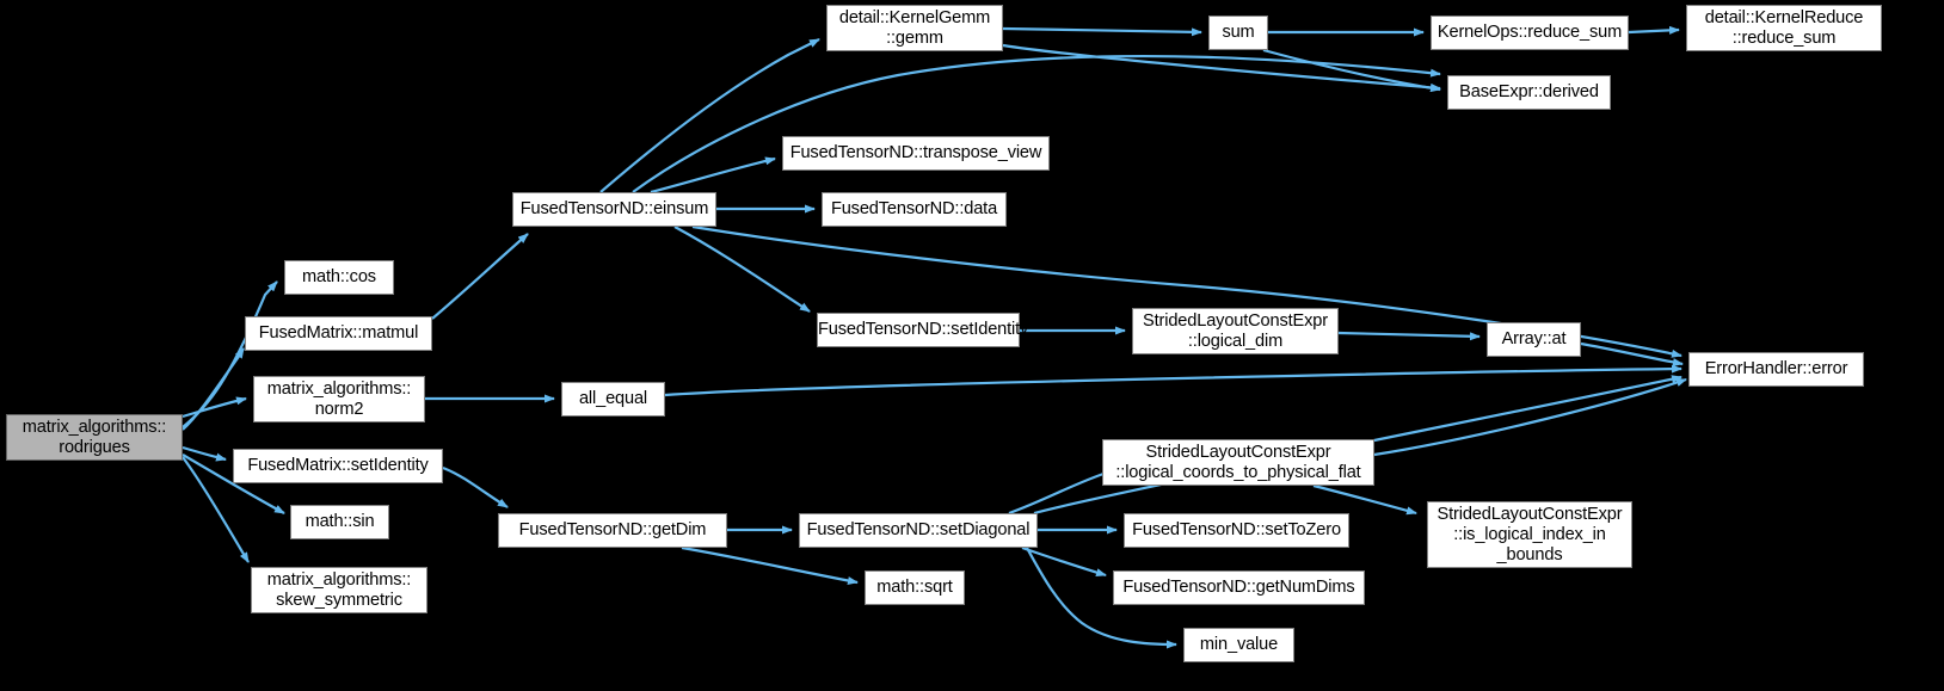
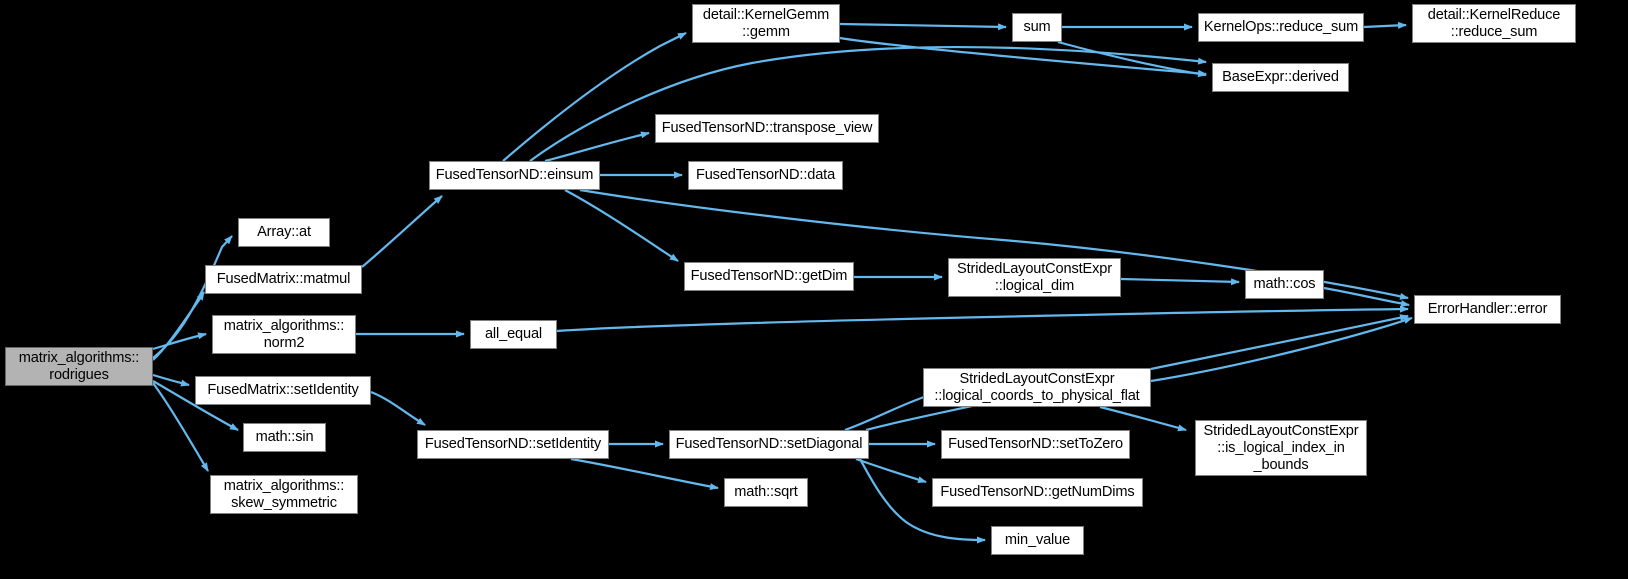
  matrix_algorithms::
  rodrigues
- math::cos
+ Array::at
  FusedMatrix::matmul
  matrix_algorithms::
  norm2
  FusedMatrix::setIdentity
  math::sin
  matrix_algorithms::
  skew_symmetric
  FusedTensorND::einsum
  all_equal
- FusedTensorND::getDim
+ FusedTensorND::setIdentity
  detail::KernelGemm
  ::gemm
  FusedTensorND::transpose_view
  FusedTensorND::data
- FusedTensorND::setIdentity
+ FusedTensorND::getDim
  FusedTensorND::setDiagonal
  math::sqrt
  min_value
  sum
  BaseExpr::derived
  StridedLayoutConstExpr
  ::logical_dim
  StridedLayoutConstExpr
  ::logical_coords_to_physical_flat
  FusedTensorND::setToZero
  FusedTensorND::getNumDims
  KernelOps::reduce_sum
- Array::at
+ math::cos
  StridedLayoutConstExpr
  ::is_logical_index_in
  _bounds
  ErrorHandler::error
  detail::KernelReduce
  ::reduce_sum
